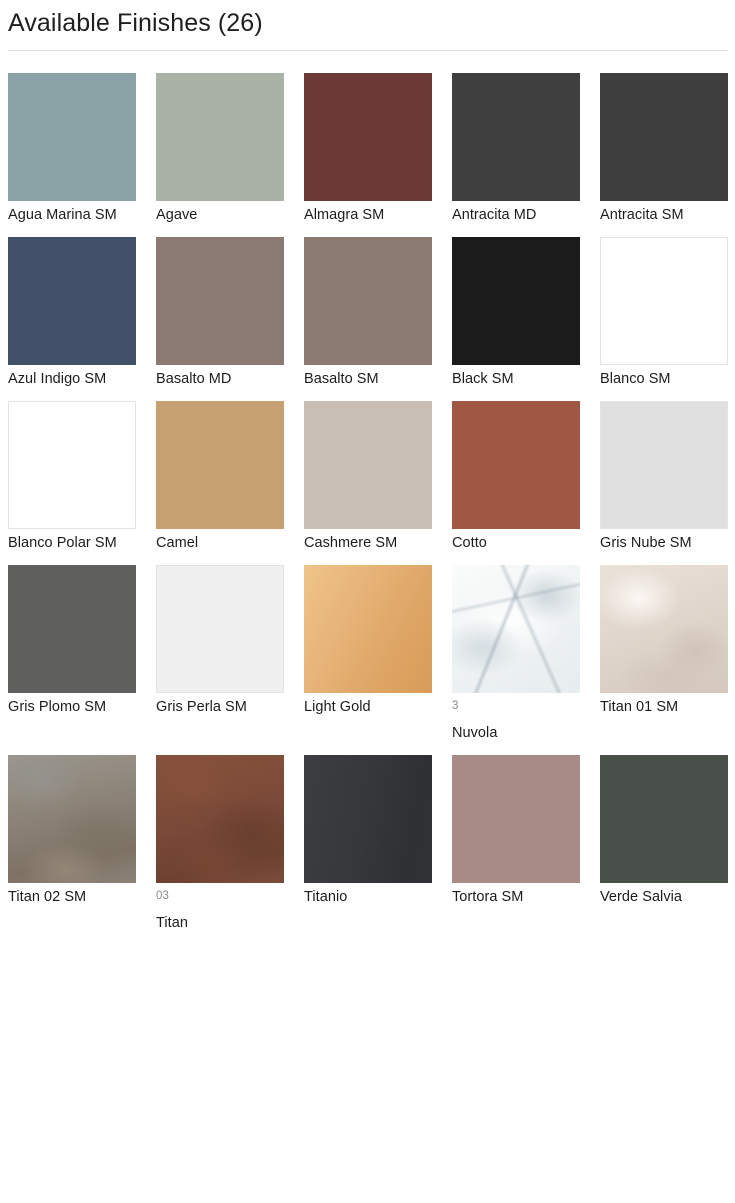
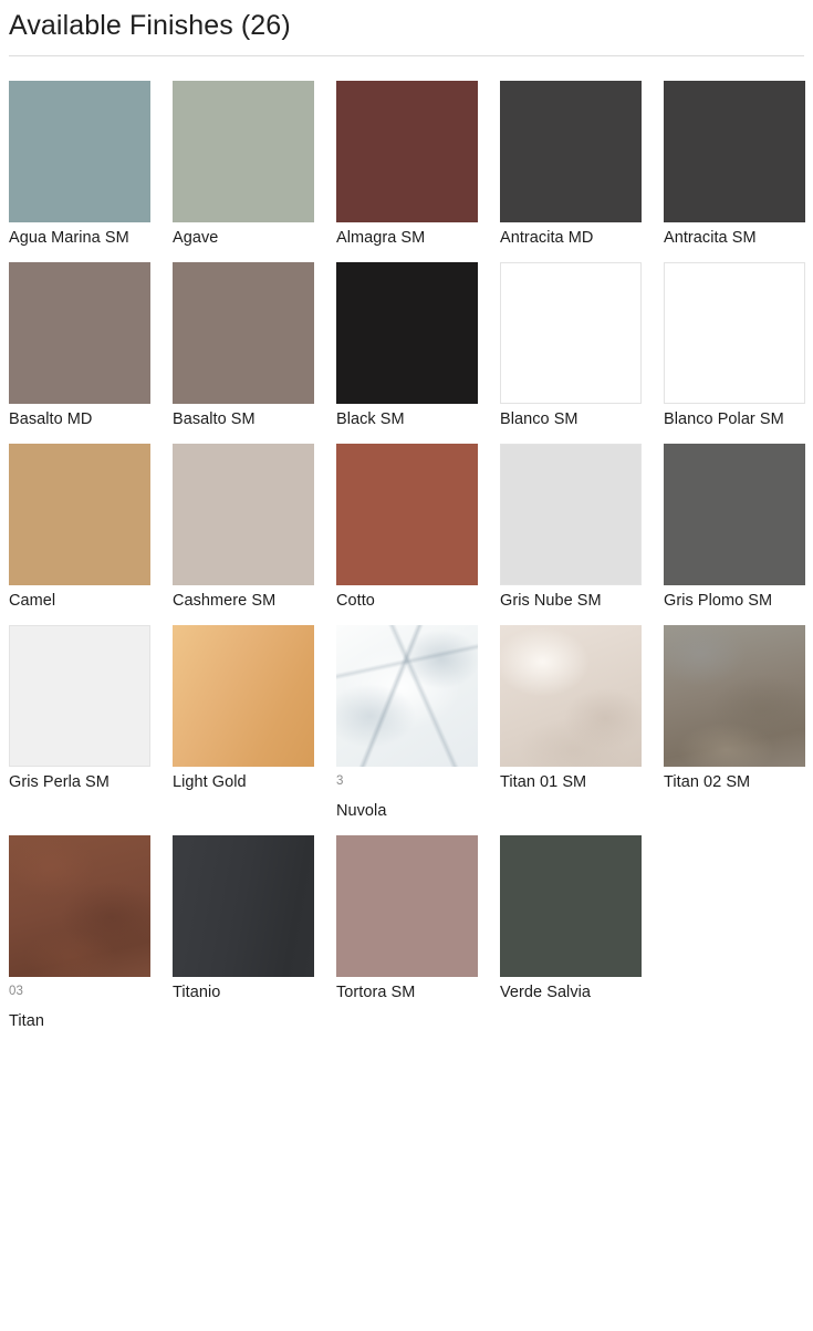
  Available Finishes (26)
  Agua Marina SM
  Agave
  Almagra SM
  Antracita MD
  Antracita SM
- Azul Indigo SM
  Basalto MD
  Basalto SM
  Black SM
  Blanco SM
  Blanco Polar SM
  Camel
  Cashmere SM
  Cotto
  Gris Nube SM
  Gris Plomo SM
  Gris Perla SM
  Light Gold
  3
  Nuvola
  Titan 01 SM
  Titan 02 SM
  03
  Titan
  Titanio
  Tortora SM
  Verde Salvia
